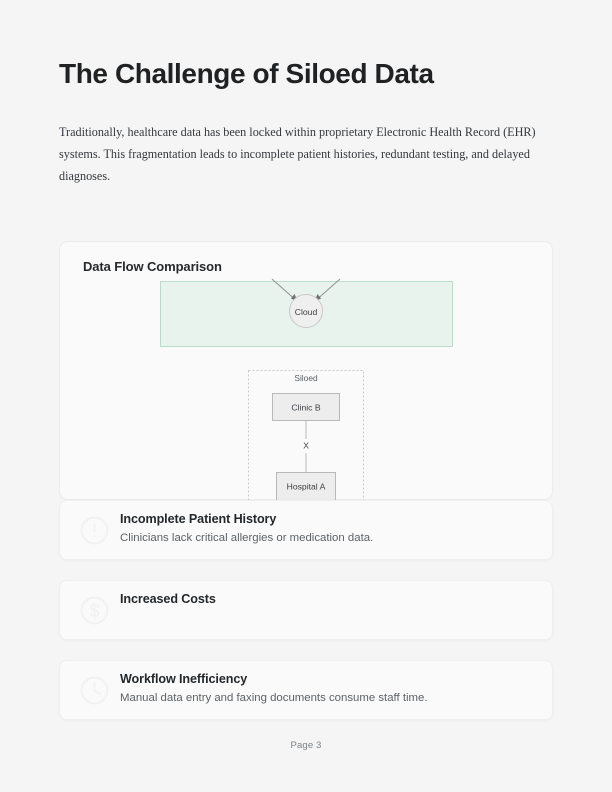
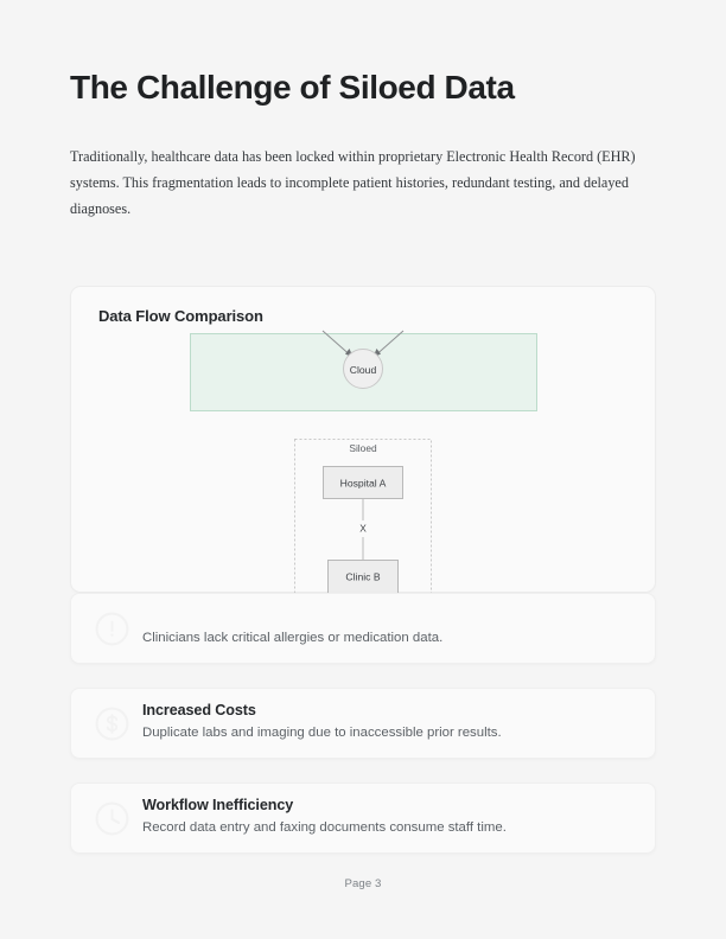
  The Challenge of Siloed Data
  Traditionally, healthcare data has been locked within proprietary Electronic Health Record (EHR) systems. This fragmentation leads to incomplete patient histories, redundant testing, and delayed diagnoses.
  Data Flow Comparison
  Cloud
  Siloed
- Clinic B
+ Hospital A
  X
- Hospital A
+ Clinic B
- Incomplete Patient History
  Clinicians lack critical allergies or medication data.
  Increased Costs
+ Duplicate labs and imaging due to inaccessible prior results.
  Workflow Inefficiency
- Manual data entry and faxing documents consume staff time.
+ Record data entry and faxing documents consume staff time.
  Page 3
